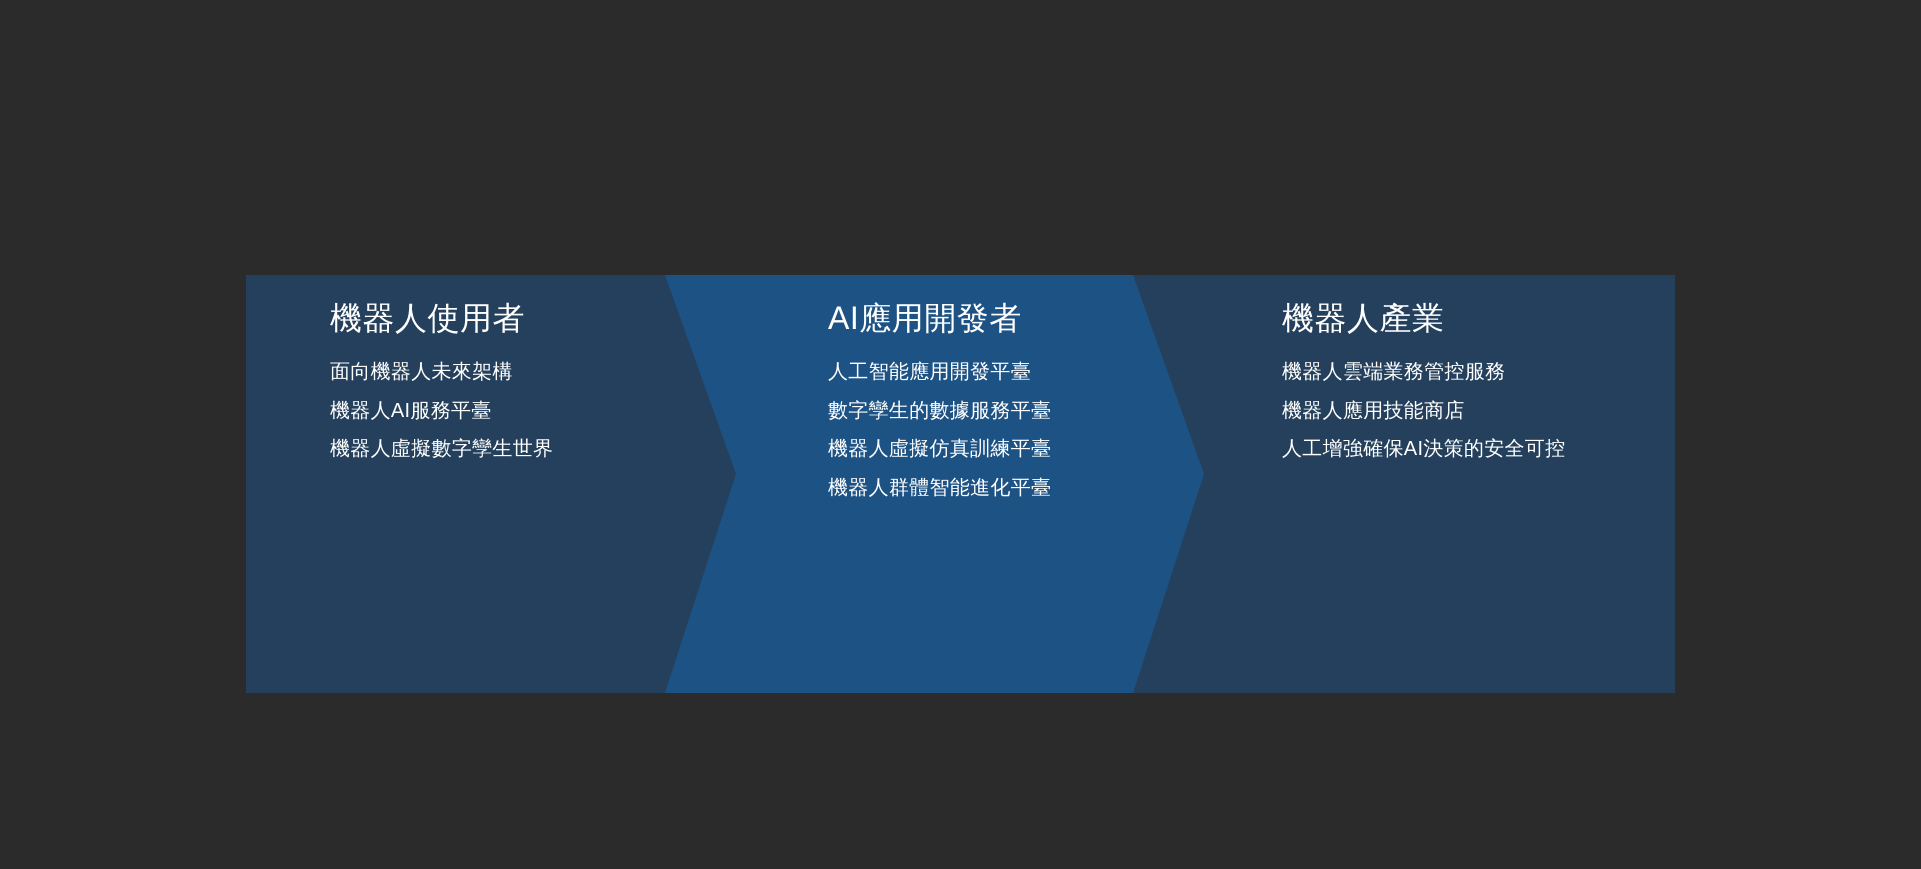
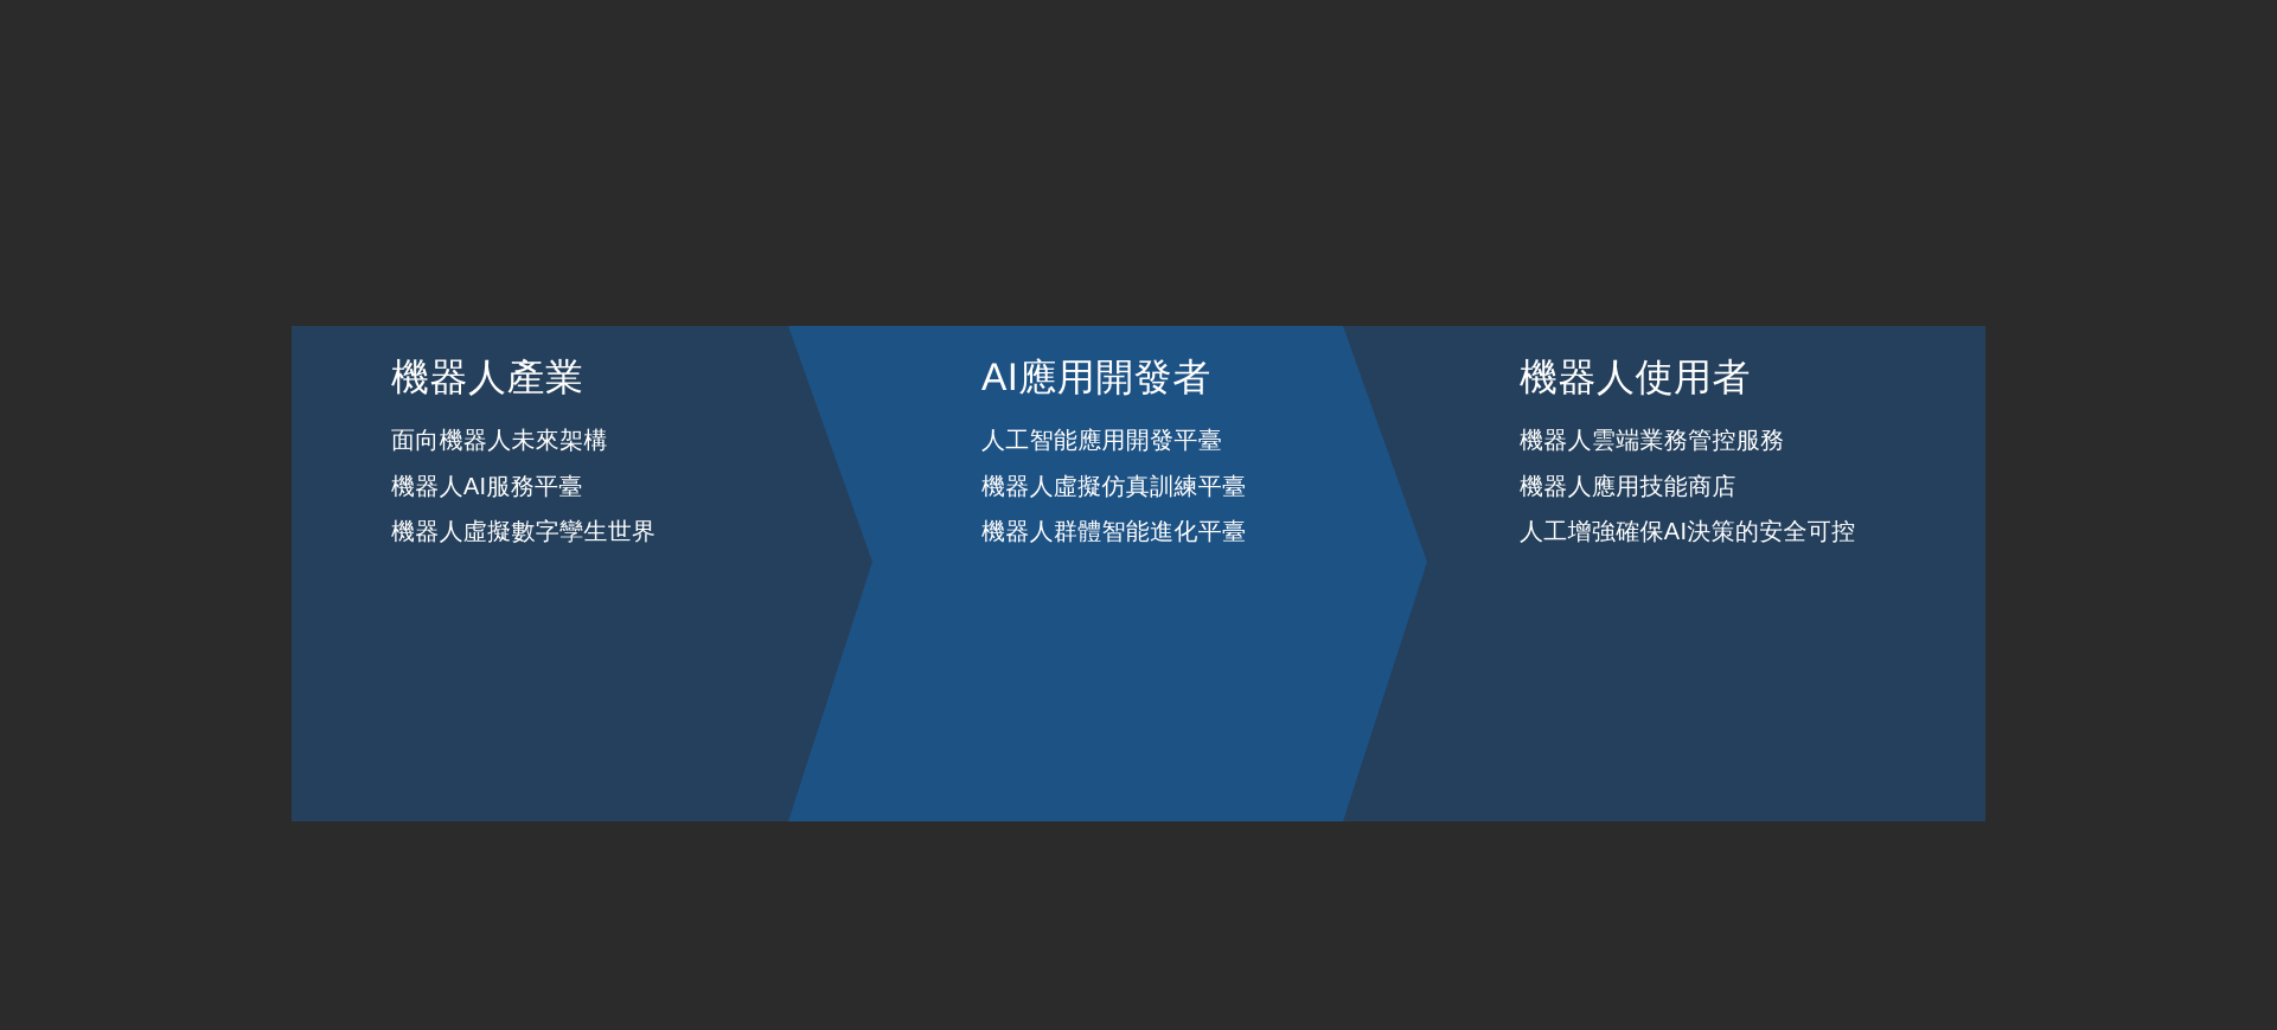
- 機器人使用者
+ 機器人產業
  面向機器人未來架構
  機器人AI服務平臺
  機器人虛擬數字孿生世界
  AI應用開發者
  人工智能應用開發平臺
- 數字孿生的數據服務平臺
  機器人虛擬仿真訓練平臺
  機器人群體智能進化平臺
- 機器人產業
+ 機器人使用者
  機器人雲端業務管控服務
  機器人應用技能商店
  人工增強確保AI決策的安全可控
